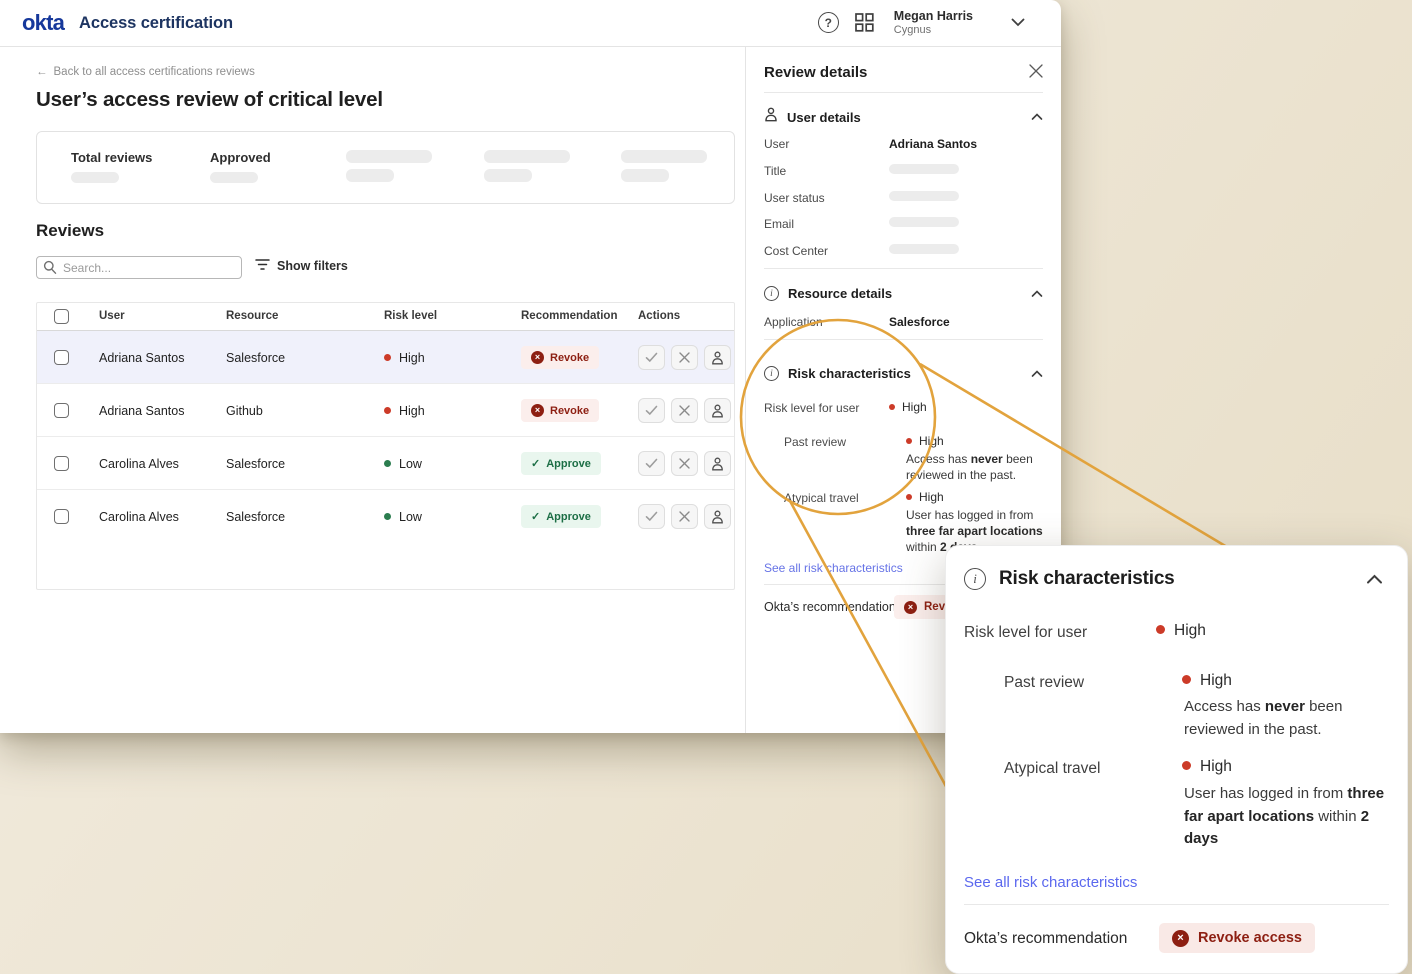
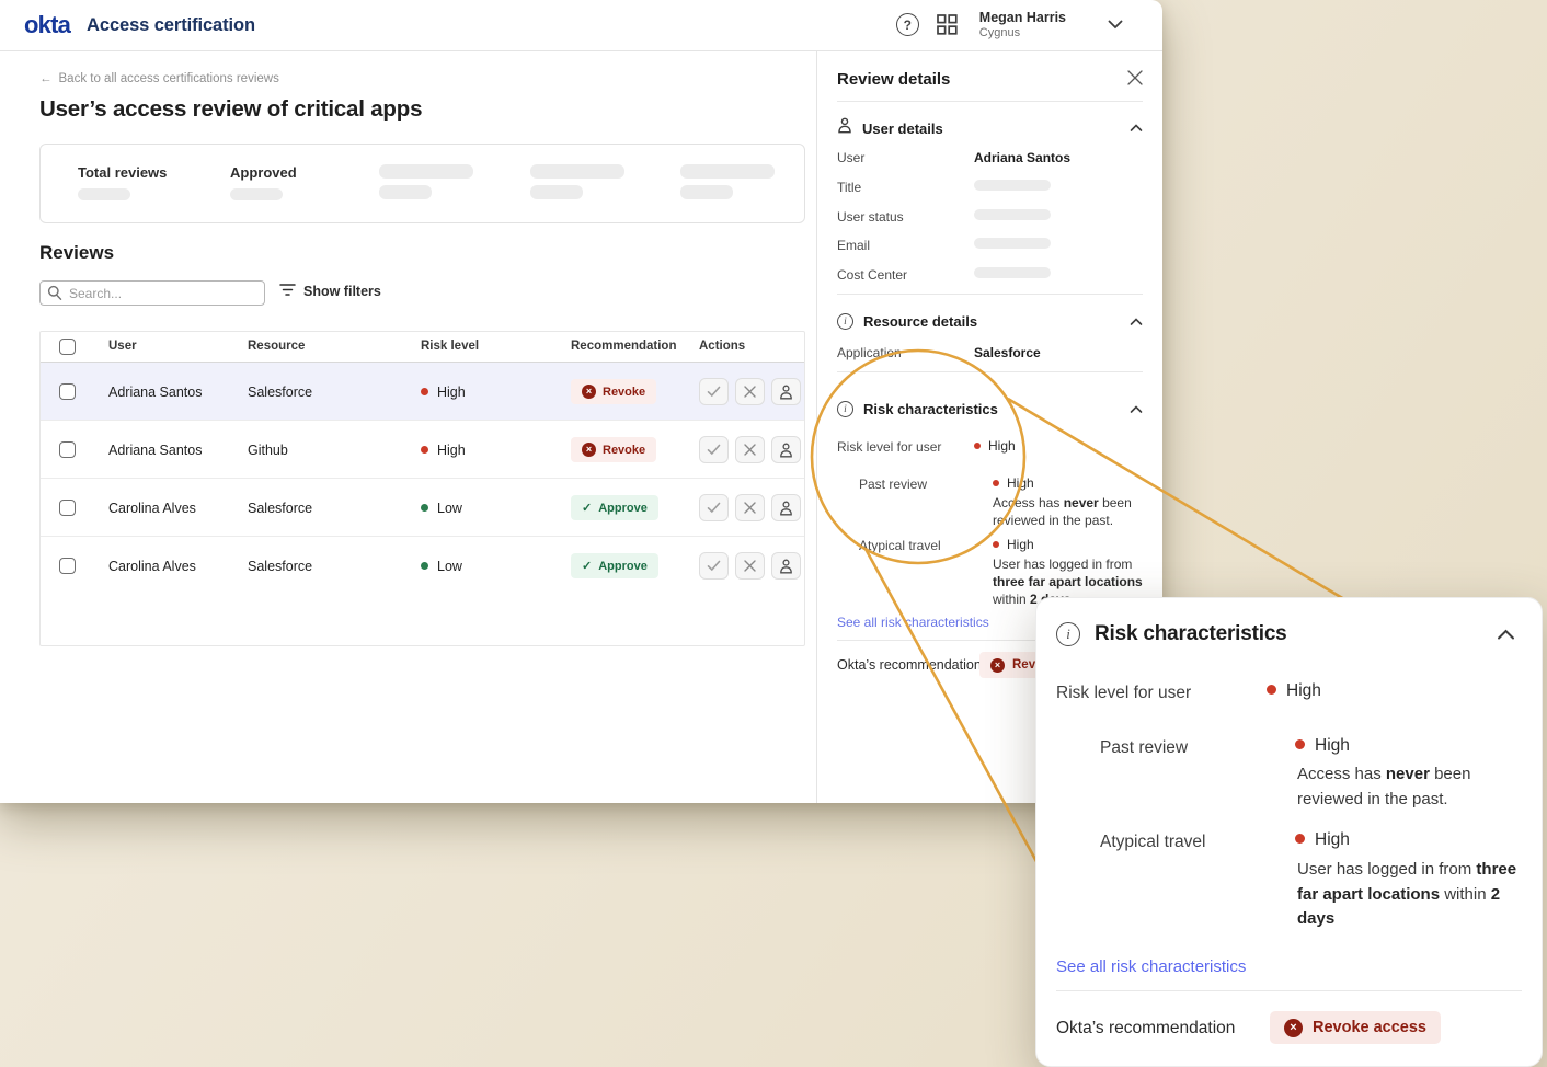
  okta
  Access certification
  ?
  Megan Harris
  Cygnus
  ← Back to all access certifications reviews
- User’s access review of critical level
+ User’s access review of critical apps
  Total reviews
  Approved
  Reviews
  Search...
  Show filters
  User
  Resource
  Risk level
  Recommendation
  Actions
  Adriana Santos
  Salesforce
  High
  ×
  Revoke
  Adriana Santos
  Github
  High
  ×
  Revoke
  Carolina Alves
  Salesforce
  Low
  ✓
  Approve
  Carolina Alves
  Salesforce
  Low
  ✓
  Approve
  Review details
  User details
  User
  Adriana Santos
  Title
  User status
  Email
  Cost Center
  i
  Resource details
  Applicatio
  Salesforce
  i
  Risk characteristics
  Risk level for user
  High
  Past review
  High
  Access has never been reviewed in the past.
  Atypical travel
  High
  User has logged in from three far apart locations within 2
  See all risk characteristics
  Okta’s recommendation
  ×
  i
  Risk characteristics
  Risk level for user
  High
  Past review
  High
  Access has never been reviewed in the past.
  Atypical travel
  High
  User has logged in from three far apart locations within 2 days
  See all risk characteristics
  Okta’s recommendation
  ×
  Revoke access
